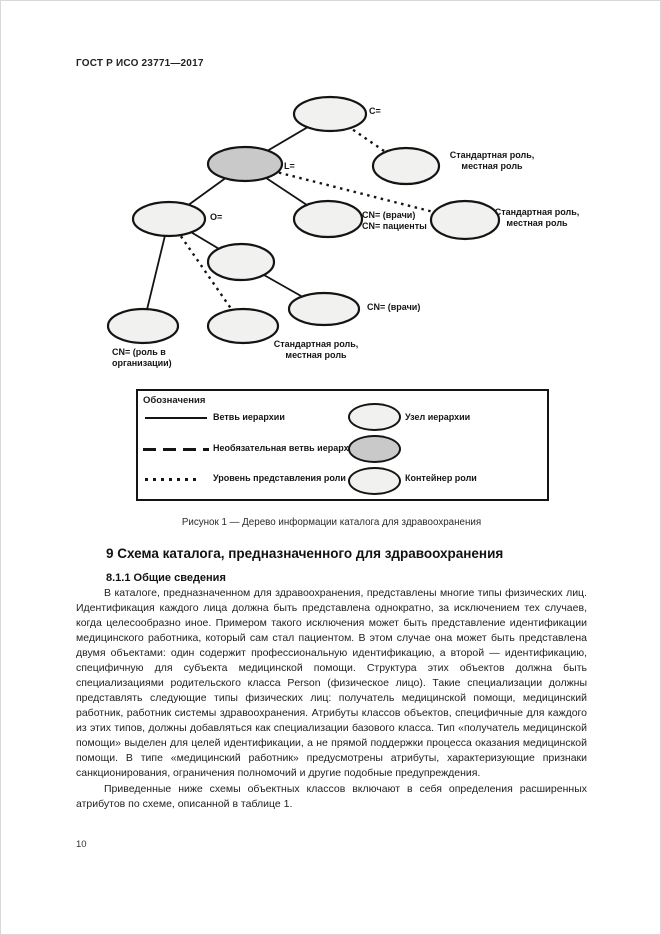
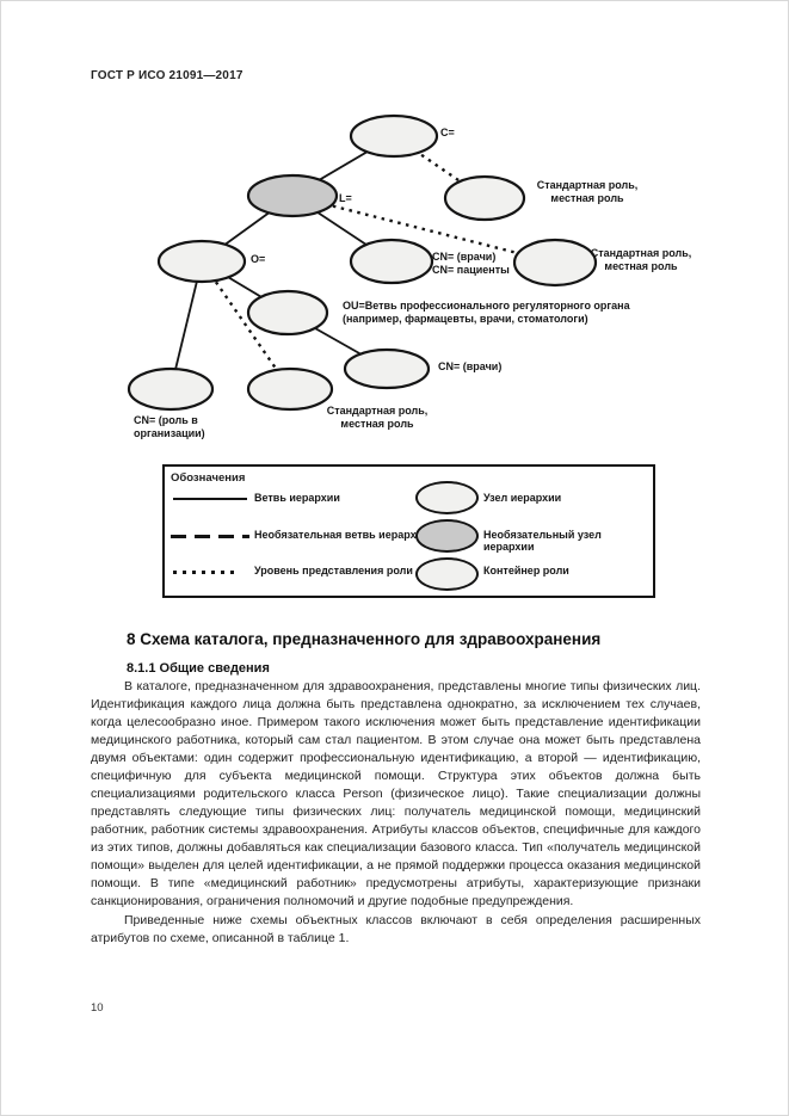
- ГОСТ Р ИСО 23771—2017
+ ГОСТ Р ИСО 21091—2017
  C=
  L=
  O=
  Стандартная роль,
  местная роль
  CN= (врачи)
  CN= пациенты
  Стандартная роль,
  местная роль
+ OU=Ветвь профессионального регуляторного органа
+ (например, фармацевты, врачи, стоматологи)
  CN= (врачи)
  CN= (роль в
  организации)
  Стандартная роль,
  местная роль
  Обозначения
  Ветвь иерархии
  Необязательная ветвь иерарх
  Уровень представления роли
  Узел иерархии
+ Необязательный узел иерархии
  Контейнер роли
- Рисунок 1 — Дерево информации каталога для здравоохранения
- 9 Схема каталога, предназначенного для здравоохранения
+ 8 Схема каталога, предназначенного для здравоохранения
  8.1.1 Общие сведения
  В каталоге, предназначенном для здравоохранения, представлены многие типы физических лиц. Идентификация каждого лица должна быть представлена однократно, за исключением тех случаев, когда целесообразно иное. Примером такого исключения может быть представление идентификации медицинского работника, который сам стал пациентом. В этом случае она может быть представлена двумя объектами: один содержит профессиональную идентификацию, а второй — идентификацию, специфичную для субъекта медицинской помощи. Структура этих объектов должна быть специализациями родительского класса Person (физическое лицо). Такие специализации должны представлять следующие типы физических лиц: получатель медицинской помощи, медицинский работник, работник системы здравоохранения. Атрибуты классов объектов, специфичные для каждого из этих типов, должны добавляться как специализации базового класса. Тип «получатель медицинской помощи» выделен для целей идентификации, а не прямой поддержки процесса оказания медицинской помощи. В типе «медицинский работник» предусмотрены атрибуты, характеризующие признаки санкционирования, ограничения полномочий и другие подобные предупреждения.
  Приведенные ниже схемы объектных классов включают в себя определения расширенных атрибутов по схеме, описанной в таблице 1.
  10
